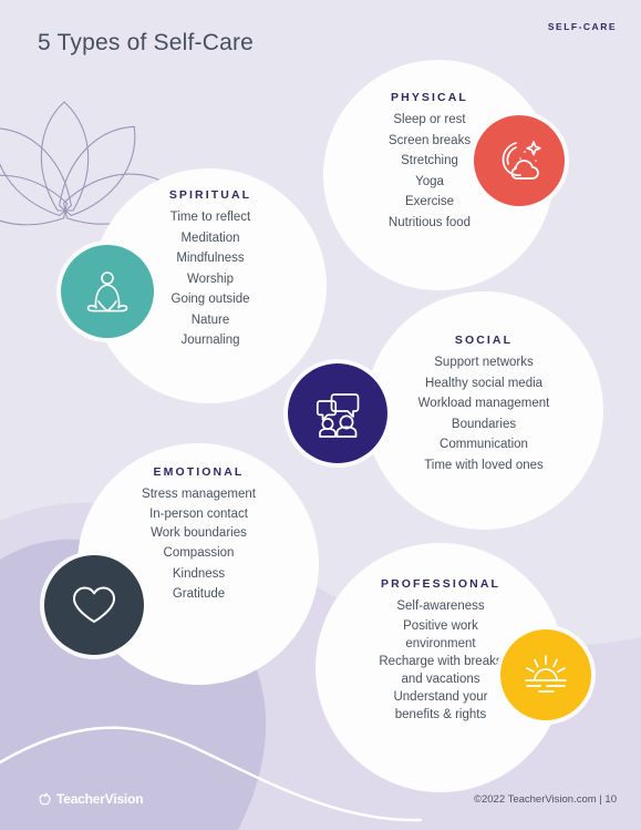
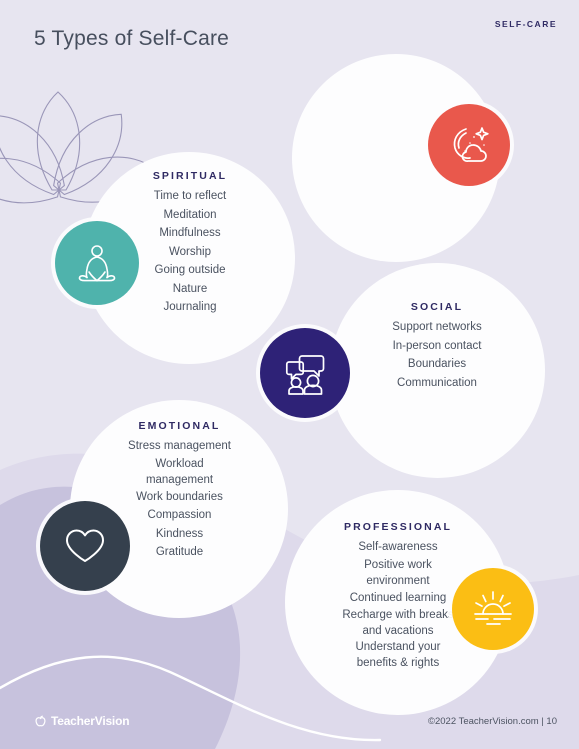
  5 Types of Self-Care
  SELF-CARE
- PHYSICAL
- Sleep or rest
- Screen breaks
- Stretching
- Yoga
- Exercise
- Nutritious food
  SPIRITUAL
  Time to reflect
  Meditation
  Mindfulness
  Worship
  Going outside
  Nature
  Journaling
  SOCIAL
  Support networks
- Healthy social media
- Workload management
+ In-person contact
  Boundaries
  Communication
- Time with loved ones
  EMOTIONAL
  Stress management
- In-person contact
+ Workload management
  Work boundaries
  Compassion
  Kindness
  Gratitude
  PROFESSIONAL
  Self-awareness
  Positive work environment
+ Continued learning
  Recharge with breaks and vacations
  Understand your benefits & rights
  TeacherVision
  ©2022 TeacherVision.com | 10
